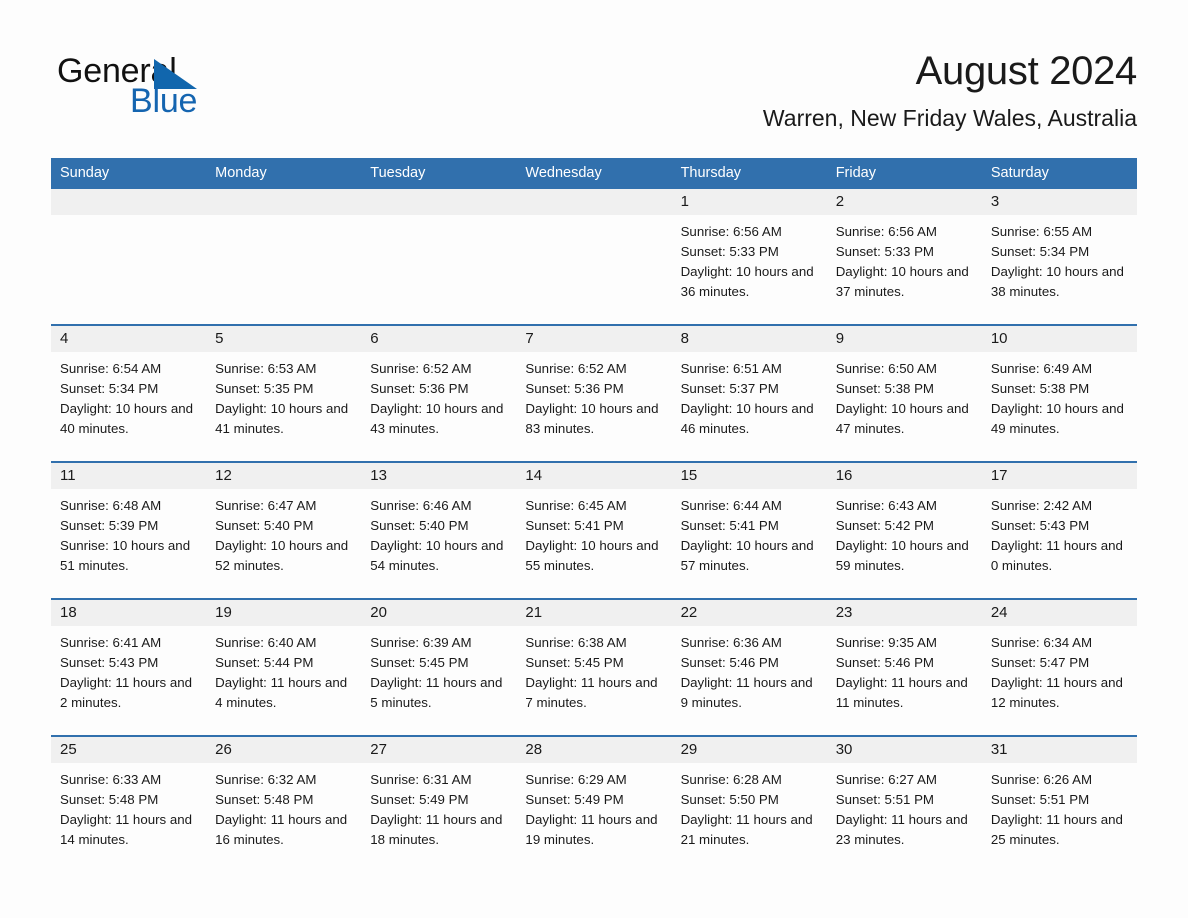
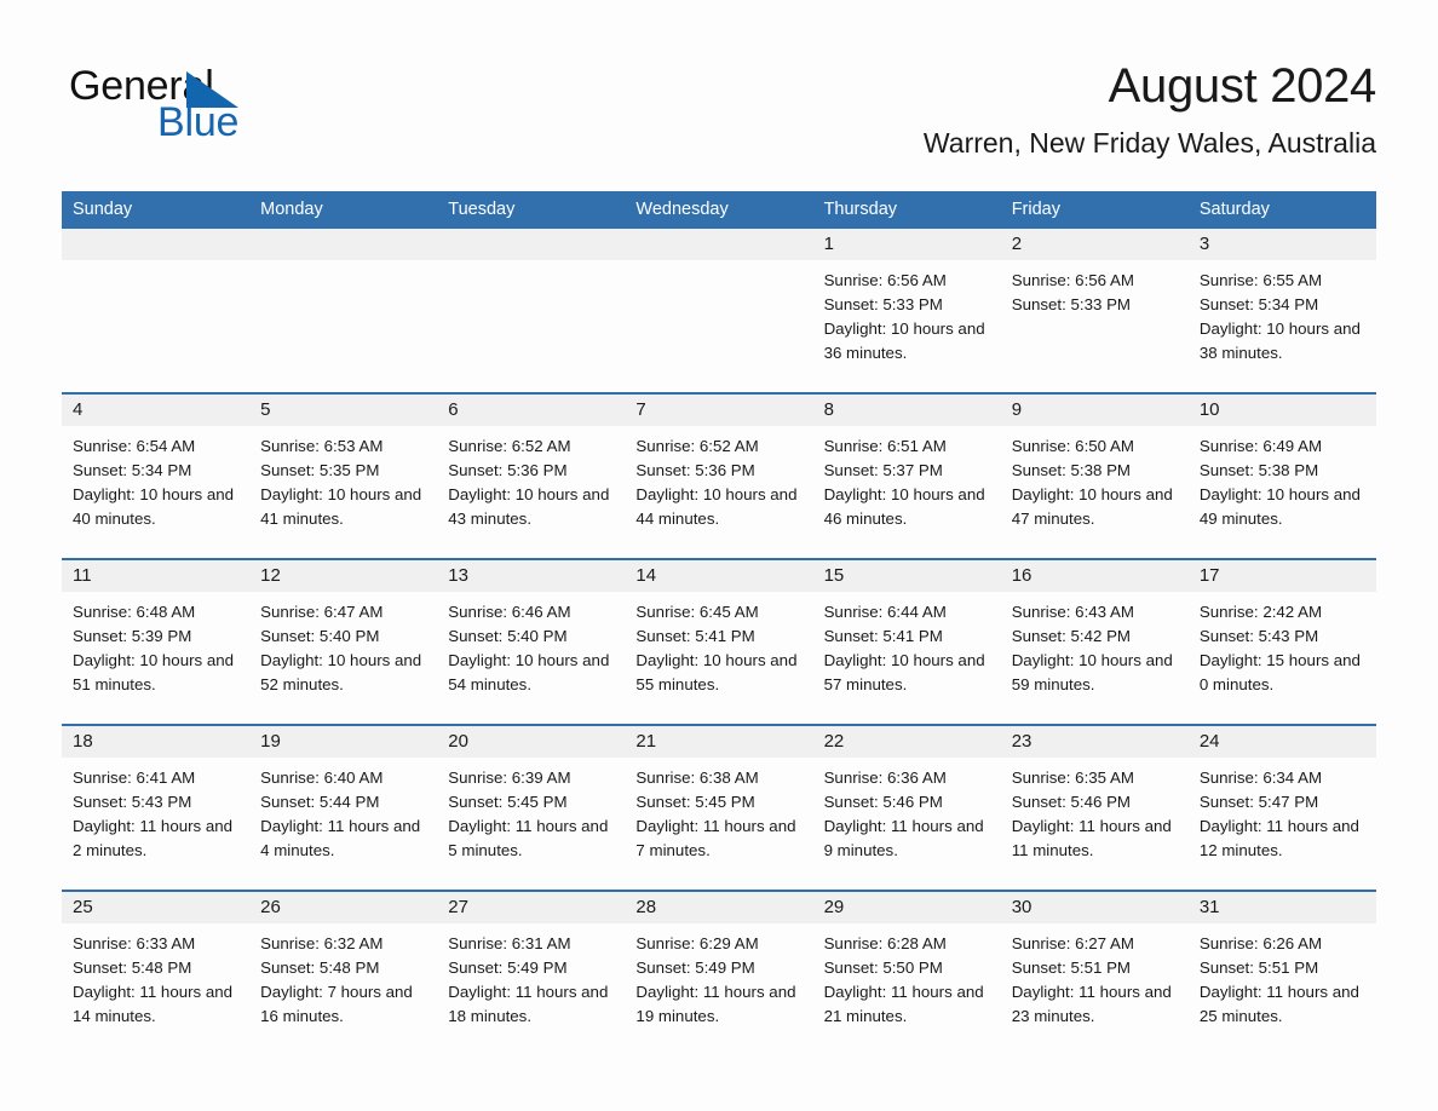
  Generl
  Blue
  August 2024
  Warren, New Friday Wales, Australia
  Sunday
  Monday
  Tuesday
  Wednesday
  Thursday
  Friday
  Saturday
  1
  Sunrise: 6:56 AM
  Sunset: 5:33 PM
  Daylight: 10 hours and 36 minutes.
  2
  Sunrise: 6:56 AM
  Sunset: 5:33 PM
- Daylight: 10 hours and 37 minutes.
  3
  Sunrise: 6:55 AM
  Sunset: 5:34 PM
  Daylight: 10 hours and 38 minutes.
  4
  Sunrise: 6:54 AM
  Sunset: 5:34 PM
  Daylight: 10 hours and 40 minutes.
  5
  Sunrise: 6:53 AM
  Sunset: 5:35 PM
  Daylight: 10 hours and 41 minutes.
  6
  Sunrise: 6:52 AM
  Sunset: 5:36 PM
  Daylight: 10 hours and 43 minutes.
  7
  Sunrise: 6:52 AM
  Sunset: 5:36 PM
- Daylight: 10 hours and 83 minutes.
+ Daylight: 10 hours and 44 minutes.
  8
  Sunrise: 6:51 AM
  Sunset: 5:37 PM
  Daylight: 10 hours and 46 minutes.
  9
  Sunrise: 6:50 AM
  Sunset: 5:38 PM
  Daylight: 10 hours and 47 minutes.
  10
  Sunrise: 6:49 AM
  Sunset: 5:38 PM
  Daylight: 10 hours and 49 minutes.
  11
  Sunrise: 6:48 AM
  Sunset: 5:39 PM
- Sunrise: 10 hours and 51 minutes.
+ Daylight: 10 hours and 51 minutes.
  12
  Sunrise: 6:47 AM
  Sunset: 5:40 PM
  Daylight: 10 hours and 52 minutes.
  13
  Sunrise: 6:46 AM
  Sunset: 5:40 PM
  Daylight: 10 hours and 54 minutes.
  14
  Sunrise: 6:45 AM
  Sunset: 5:41 PM
  Daylight: 10 hours and 55 minutes.
  15
  Sunrise: 6:44 AM
  Sunset: 5:41 PM
  Daylight: 10 hours and 57 minutes.
  16
  Sunrise: 6:43 AM
  Sunset: 5:42 PM
  Daylight: 10 hours and 59 minutes.
  17
  Sunrise: 2:42 AM
  Sunset: 5:43 PM
- Daylight: 11 hours and 0 minutes.
+ Daylight: 15 hours and 0 minutes.
  18
  Sunrise: 6:41 AM
  Sunset: 5:43 PM
  Daylight: 11 hours and 2 minutes.
  19
  Sunrise: 6:40 AM
  Sunset: 5:44 PM
  Daylight: 11 hours and 4 minutes.
  20
  Sunrise: 6:39 AM
  Sunset: 5:45 PM
  Daylight: 11 hours and 5 minutes.
  21
  Sunrise: 6:38 AM
  Sunset: 5:45 PM
  Daylight: 11 hours and 7 minutes.
  22
  Sunrise: 6:36 AM
  Sunset: 5:46 PM
  Daylight: 11 hours and 9 minutes.
  23
- Sunrise: 9:35 AM
+ Sunrise: 6:35 AM
  Sunset: 5:46 PM
  Daylight: 11 hours and 11 minutes.
  24
  Sunrise: 6:34 AM
  Sunset: 5:47 PM
  Daylight: 11 hours and 12 minutes.
  25
  Sunrise: 6:33 AM
  Sunset: 5:48 PM
  Daylight: 11 hours and 14 minutes.
  26
  Sunrise: 6:32 AM
  Sunset: 5:48 PM
- Daylight: 11 hours and 16 minutes.
+ Daylight: 7 hours and 16 minutes.
  27
  Sunrise: 6:31 AM
  Sunset: 5:49 PM
  Daylight: 11 hours and 18 minutes.
  28
  Sunrise: 6:29 AM
  Sunset: 5:49 PM
  Daylight: 11 hours and 19 minutes.
  29
  Sunrise: 6:28 AM
  Sunset: 5:50 PM
  Daylight: 11 hours and 21 minutes.
  30
  Sunrise: 6:27 AM
  Sunset: 5:51 PM
  Daylight: 11 hours and 23 minutes.
  31
  Sunrise: 6:26 AM
  Sunset: 5:51 PM
  Daylight: 11 hours and 25 minutes.
